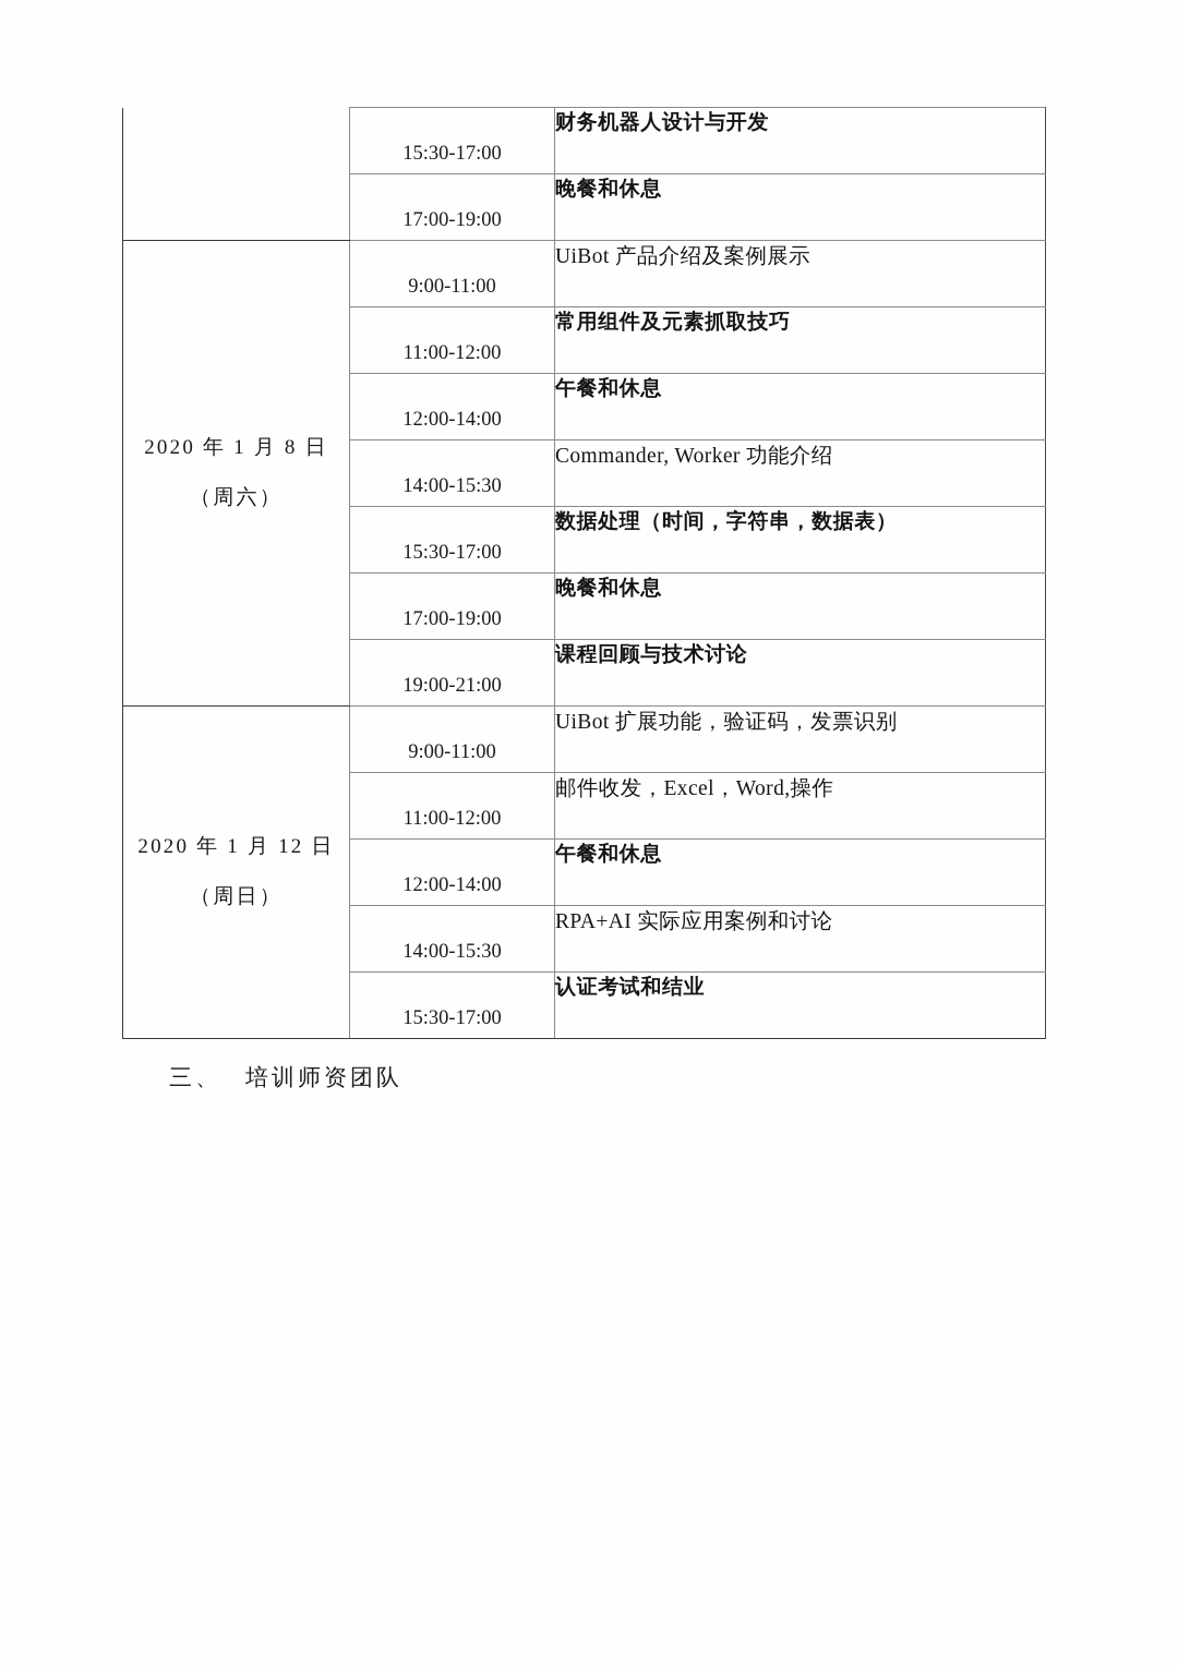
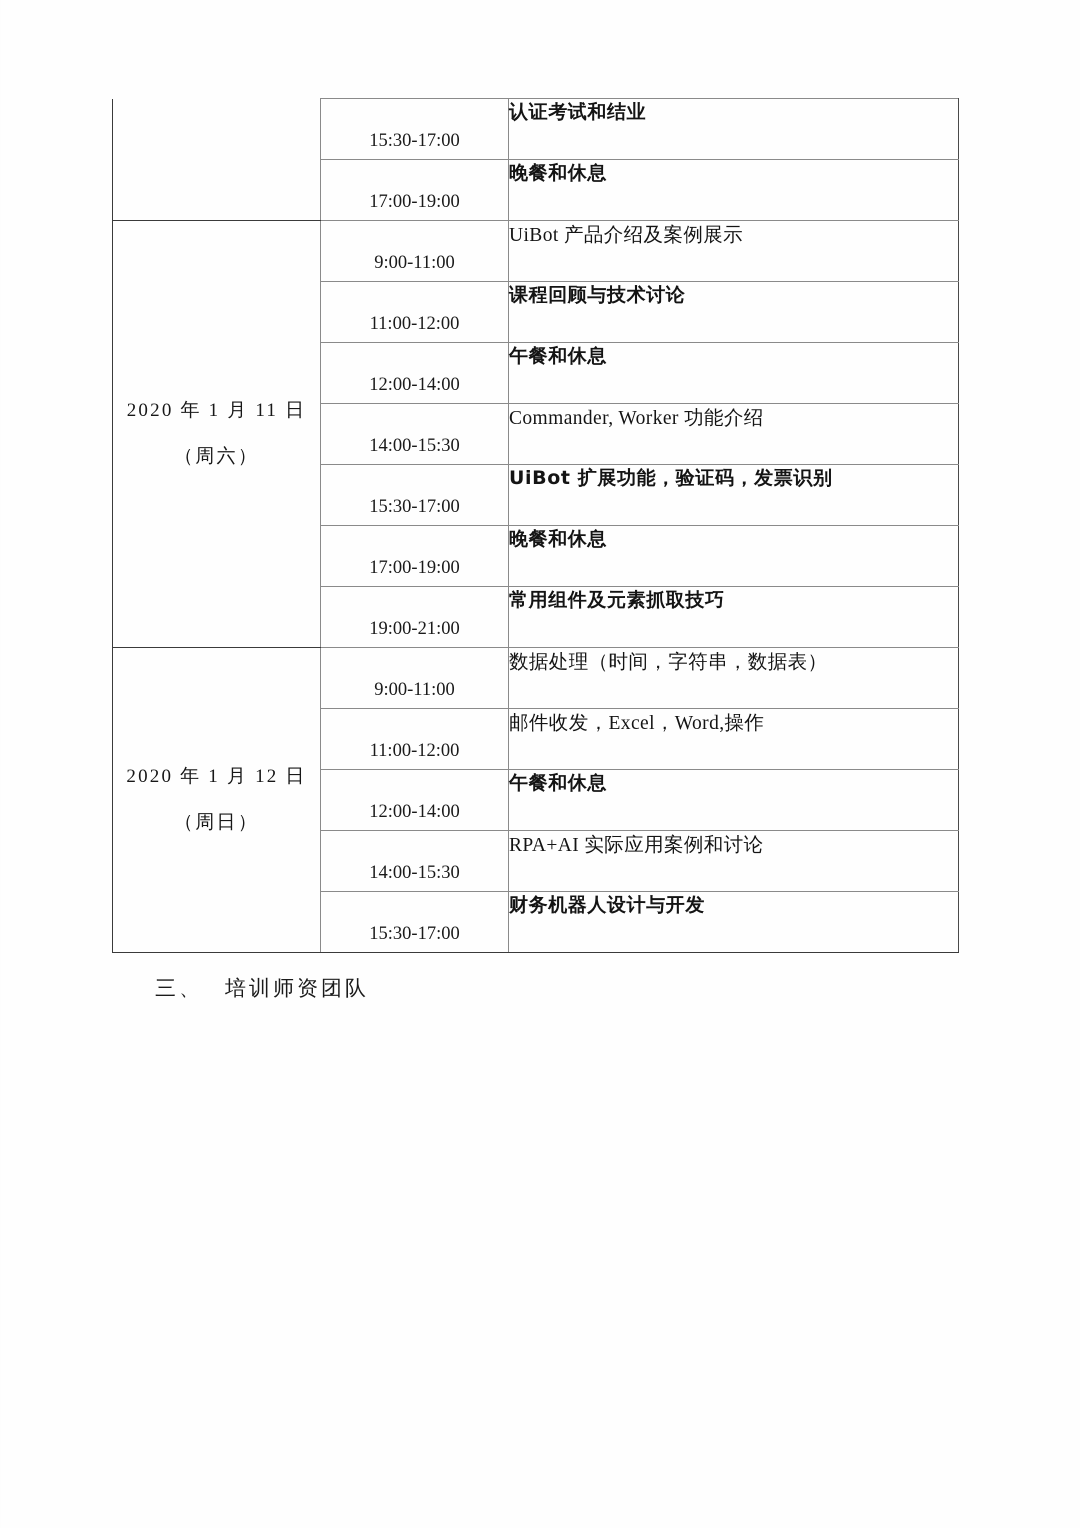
- 	15:30-17:00	财务机器人设计与开发
+ 	15:30-17:00	认证考试和结业
  17:00-19:00	晚餐和休息
- 2020 年 1 月 8 日 （周六）	9:00-11:00	UiBot 产品介绍及案例展示
+ 2020 年 1 月 11 日 （周六）	9:00-11:00	UiBot 产品介绍及案例展示
- 11:00-12:00	常用组件及元素抓取技巧
+ 11:00-12:00	课程回顾与技术讨论
  12:00-14:00	午餐和休息
  14:00-15:30	Commander, Worker 功能介绍
- 15:30-17:00	数据处理（时间，字符串，数据表）
+ 15:30-17:00	UiBot 扩展功能，验证码，发票识别
  17:00-19:00	晚餐和休息
- 19:00-21:00	课程回顾与技术讨论
+ 19:00-21:00	常用组件及元素抓取技巧
- 2020 年 1 月 12 日 （周日）	9:00-11:00	UiBot 扩展功能，验证码，发票识别
+ 2020 年 1 月 12 日 （周日）	9:00-11:00	数据处理（时间，字符串，数据表）
  11:00-12:00	邮件收发，Excel，Word,操作
  12:00-14:00	午餐和休息
  14:00-15:30	RPA+AI 实际应用案例和讨论
- 15:30-17:00	认证考试和结业
+ 15:30-17:00	财务机器人设计与开发
  三、 培训师资团队
